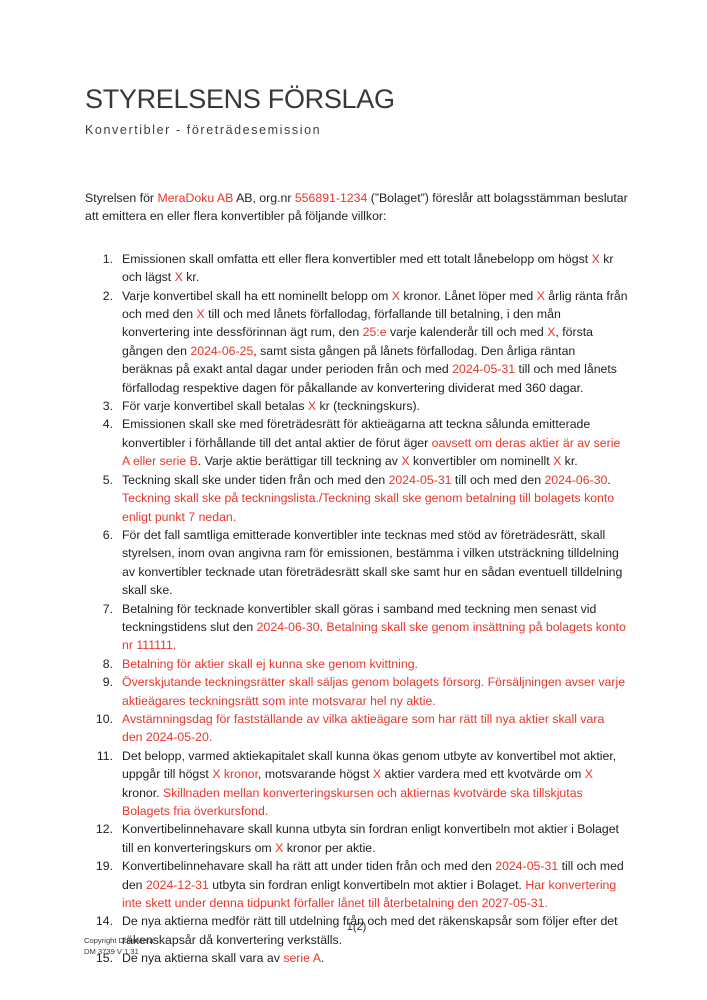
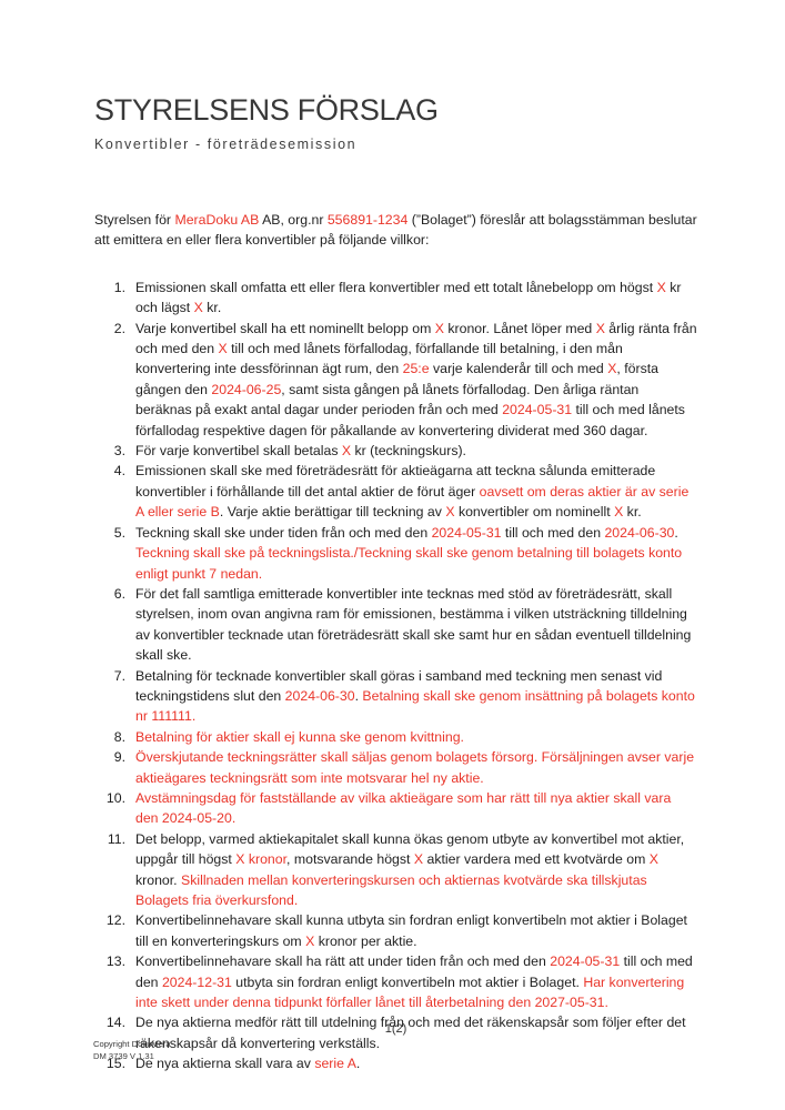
  STYRELSENS FÖRSLAG
  Konvertibler - företrädesemission
  Styrelsen för MeraDoku AB AB, org.nr 556891-1234 (”Bolaget”) föreslår att bolagsstämman beslutar att emittera en eller flera konvertibler på följande villkor:
  1.
  Emissionen skall omfatta ett eller flera konvertibler med ett totalt lånebelopp om högst X kr och lägst X kr.
  2.
  Varje konvertibel skall ha ett nominellt belopp om X kronor. Lånet löper med X årlig ränta från och med den X till och med lånets förfallodag, förfallande till betalning, i den mån konvertering inte dessförinnan ägt rum, den 25:e varje kalenderår till och med X, första gången den 2024-06-25, samt sista gången på lånets förfallodag. Den årliga räntan beräknas på exakt antal dagar under perioden från och med 2024-05-31 till och med lånets förfallodag respektive dagen för påkallande av konvertering dividerat med 360 dagar.
  3.
  För varje konvertibel skall betalas X kr (teckningskurs).
  4.
  Emissionen skall ske med företrädesrätt för aktieägarna att teckna sålunda emitterade konvertibler i förhållande till det antal aktier de förut äger oavsett om deras aktier är av serie A eller serie B. Varje aktie berättigar till teckning av X konvertibler om nominellt X kr.
  5.
  Teckning skall ske under tiden från och med den 2024-05-31 till och med den 2024-06-30. Teckning skall ske på teckningslista./Teckning skall ske genom betalning till bolagets konto enligt punkt 7 nedan.
  6.
  För det fall samtliga emitterade konvertibler inte tecknas med stöd av företrädesrätt, skall styrelsen, inom ovan angivna ram för emissionen, bestämma i vilken utsträckning tilldelning av konvertibler tecknade utan företrädesrätt skall ske samt hur en sådan eventuell tilldelning skall ske.
  7.
  Betalning för tecknade konvertibler skall göras i samband med teckning men senast vid teckningstidens slut den 2024-06-30. Betalning skall ske genom insättning på bolagets konto nr 111111.
  8.
  Betalning för aktier skall ej kunna ske genom kvittning.
  9.
  Överskjutande teckningsrätter skall säljas genom bolagets försorg. Försäljningen avser varje aktieägares teckningsrätt som inte motsvarar hel ny aktie.
  10.
  Avstämningsdag för fastställande av vilka aktieägare som har rätt till nya aktier skall vara den 2024-05-20.
  11.
  Det belopp, varmed aktiekapitalet skall kunna ökas genom utbyte av konvertibel mot aktier, uppgår till högst X kronor, motsvarande högst X aktier vardera med ett kvotvärde om X kronor. Skillnaden mellan konverteringskursen och aktiernas kvotvärde ska tillskjutas Bolagets fria överkursfond.
  12.
  Konvertibelinnehavare skall kunna utbyta sin fordran enligt konvertibeln mot aktier i Bolaget till en konverteringskurs om X kronor per aktie.
- 19.
+ 13.
  Konvertibelinnehavare skall ha rätt att under tiden från och med den 2024-05-31 till och med den 2024-12-31 utbyta sin fordran enligt konvertibeln mot aktier i Bolaget. Har konvertering inte skett under denna tidpunkt förfaller lånet till återbetalning den 2027-05-31.
  14.
  De nya aktierna medför rätt till utdelning från och med det räkenskapsår som följer efter det räkenskapsår då konvertering verkställs.
  15.
  De nya aktierna skall vara av serie A.
  1(2)
  Copyright DokuMera
  DM 3739 V 1.31
